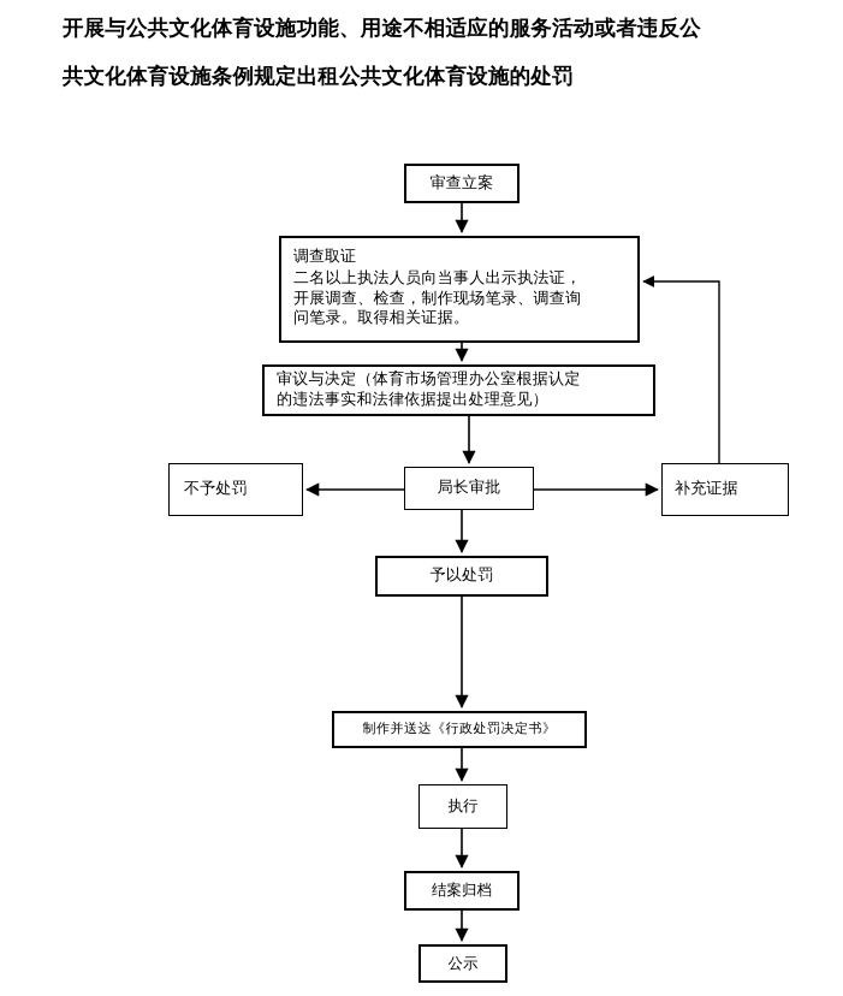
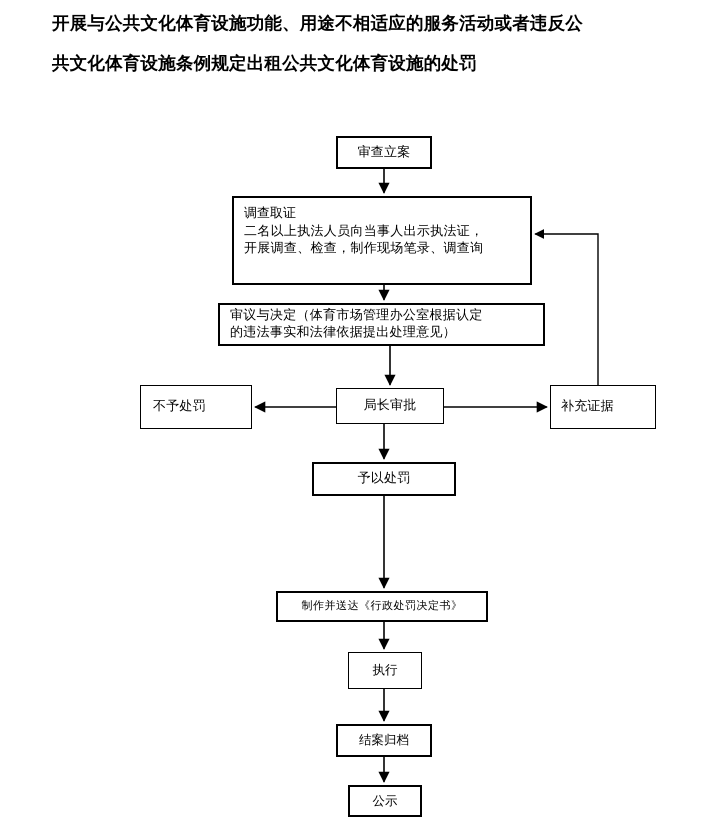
  开展与公共文化体育设施功能、用途不相适应的服务活动或者违反公
  共文化体育设施条例规定出租公共文化体育设施的处罚
  审查立案
  调查取证
  二名以上执法人员向当事人出示执法证，
  开展调查、检查，制作现场笔录、调查询
- 问笔录。取得相关证据。
  审议与决定（体育市场管理办公室根据认定
  的违法事实和法律依据提出处理意见）
  不予处罚
  局长审批
  补充证据
  予以处罚
  制作并送达《行政处罚决定书》
  执行
  结案归档
  公示
